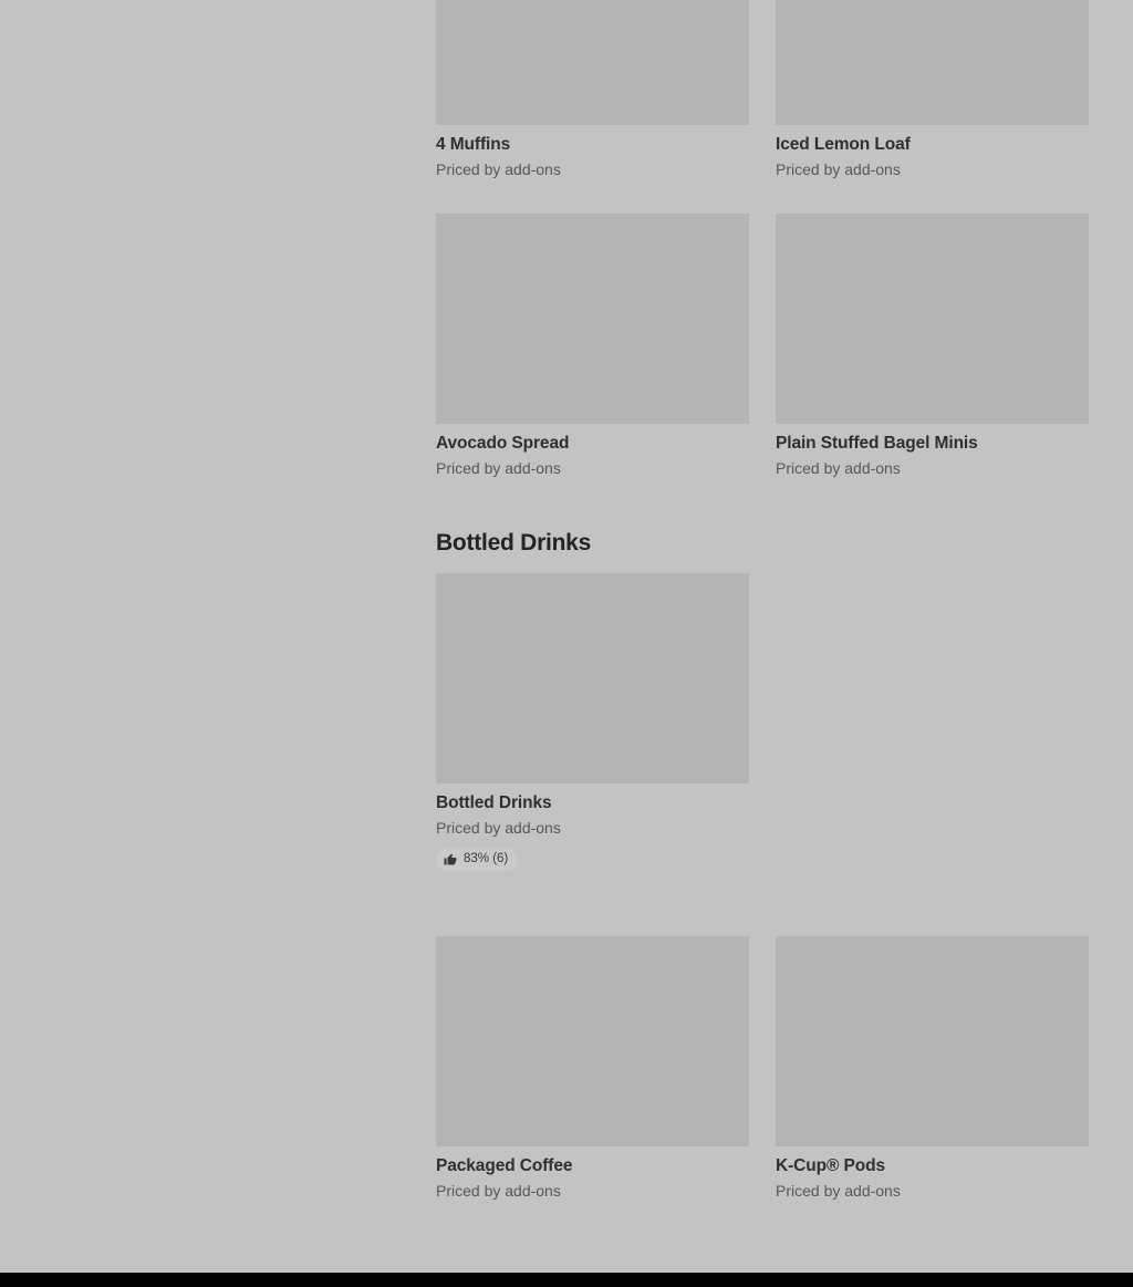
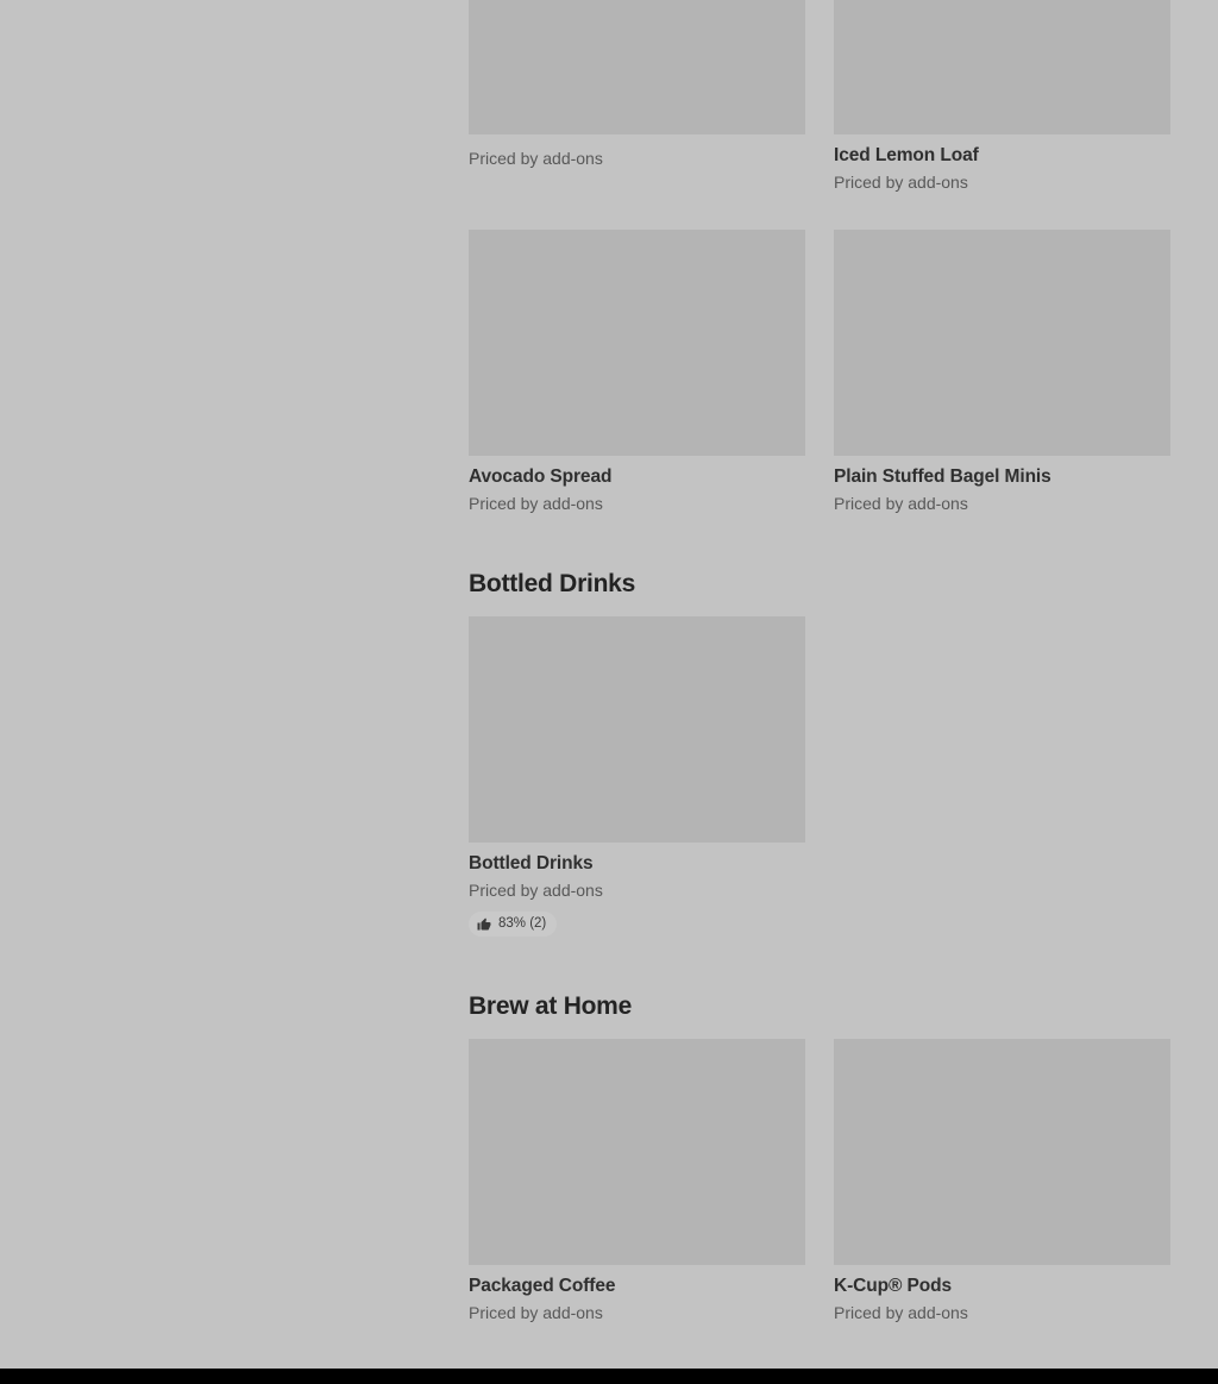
- 4 Muffins
  Priced by add-ons
  Iced Lemon Loaf
  Priced by add-ons
  Avocado Spread
  Priced by add-ons
  Plain Stuffed Bagel Minis
  Priced by add-ons
  Bottled Drinks
  Bottled Drinks
  Priced by add-ons
- 83% (6)
+ 83% (2)
+ Brew at Home
  Packaged Coffee
  Priced by add-ons
  K-Cup® Pods
  Priced by add-ons
